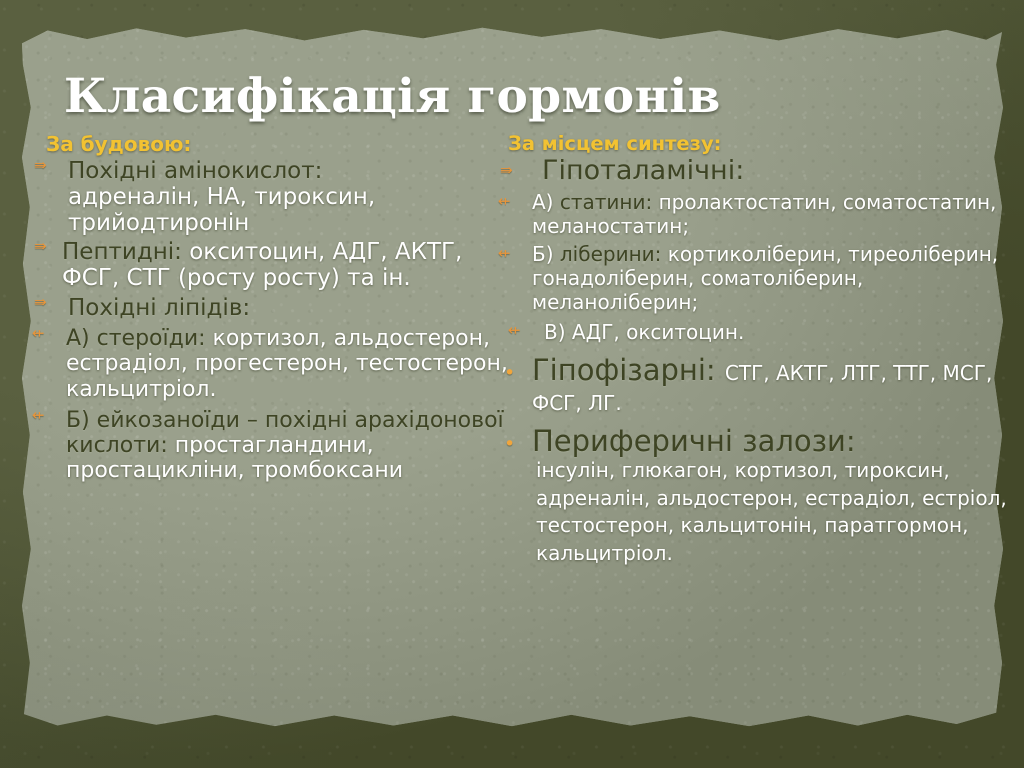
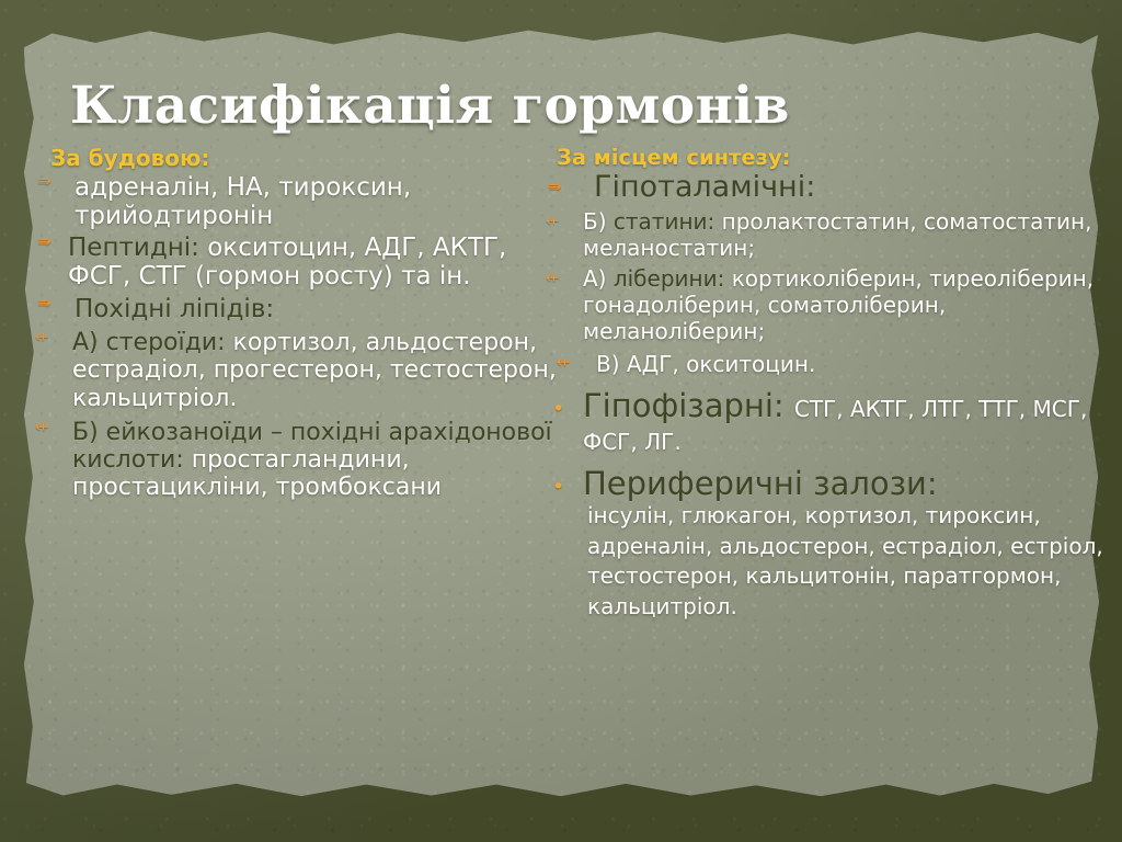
  Класифікація гормонів
  За будовою:
  ⇛
- Похідні амінокислот:
  адреналін, НА, тироксин, трийодтиронін
  ⇛
- Пептидні: окситоцин, АДГ, АКТГ, ФСГ, СТГ (росту росту) та ін.
+ Пептидні: окситоцин, АДГ, АКТГ, ФСГ, СТГ (гормон росту) та ін.
  ⇛
  Похідні ліпідів:
  ⇷
  А) стероїди: кортизол, альдостерон, естрадіол, прогестерон, тестостерон, кальцитріол.
  ⇷
  Б) ейкозаноїди – похідні арахідонової кислоти: простагландини, простацикліни, тромбоксани
  За місцем синтезу:
  ⇛
  Гіпоталамічні:
  ⇷
- А) статини: пролактостатин, соматостатин, меланостатин;
+ Б) статини: пролактостатин, соматостатин, меланостатин;
  ⇷
- Б) ліберини: кортиколіберин, тиреоліберин, гонадоліберин, соматоліберин, меланоліберин;
+ А) ліберини: кортиколіберин, тиреоліберин, гонадоліберин, соматоліберин, меланоліберин;
  ⇷
  В) АДГ, окситоцин.
  •
  Гіпофізарні: СТГ, АКТГ, ЛТГ, ТТГ, МСГ, ФСГ, ЛГ.
  •
  Периферичні залози:
  інсулін, глюкагон, кортизол, тироксин, адреналін, альдостерон, естрадіол, естріол, тестостерон, кальцитонін, паратгормон, кальцитріол.
